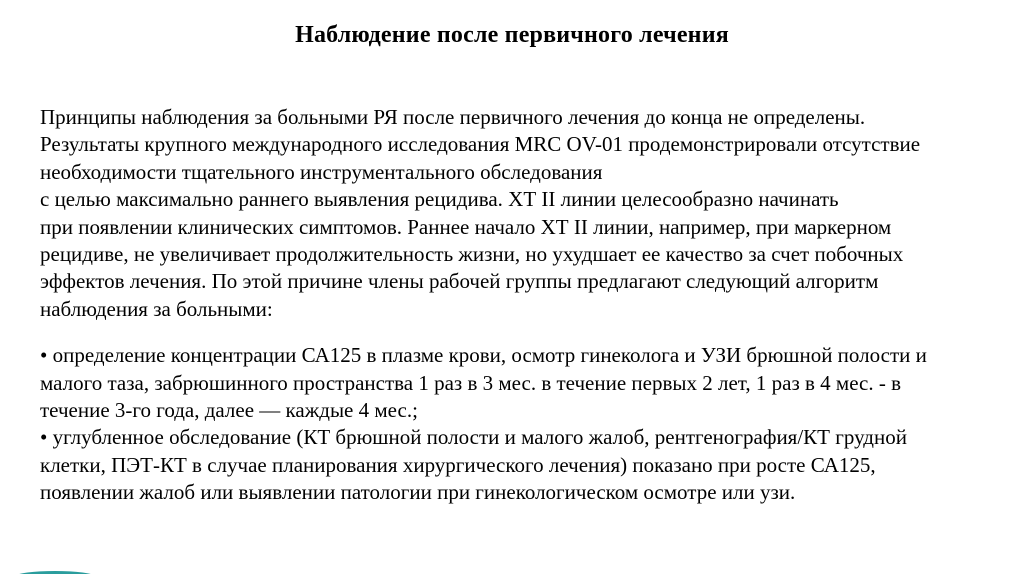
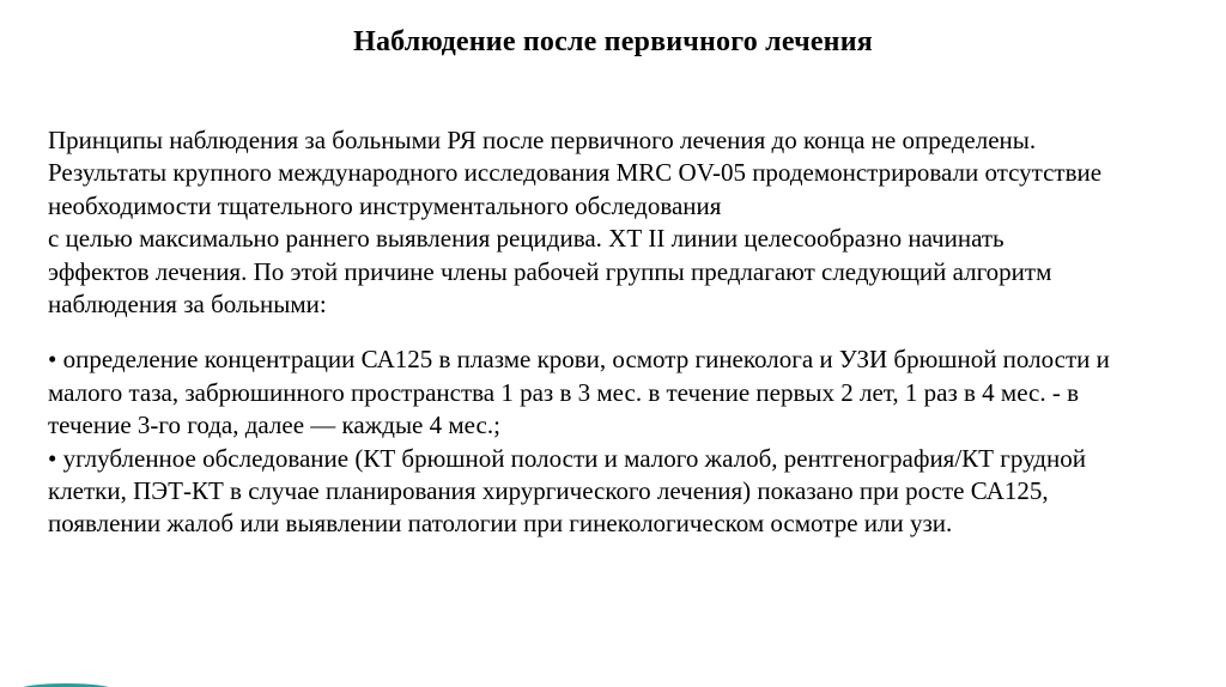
  Наблюдение после первичного лечения
  Принципы наблюдения за больными РЯ после первичного лечения до конца не определены.
- Результаты крупного международного исследования MRC OV-01 продемонстрировали отсутствие
+ Результаты крупного международного исследования MRC OV-05 продемонстрировали отсутствие
  необходимости тщательного инструментального обследования
  с целью максимально раннего выявления рецидива. ХТ II линии целесообразно начинать
- при появлении клинических симптомов. Раннее начало ХТ II линии, например, при маркерном
- рецидиве, не увеличивает продолжительность жизни, но ухудшает ее качество за счет побочных
  эффектов лечения. По этой причине члены рабочей группы предлагают следующий алгоритм
  наблюдения за больными:
  • определение концентрации СА125 в плазме крови, осмотр гинеколога и УЗИ брюшной полости и
  малого таза, забрюшинного пространства 1 раз в 3 мес. в течение первых 2 лет, 1 раз в 4 мес. - в
  течение 3-го года, далее — каждые 4 мес.;
  • углубленное обследование (КТ брюшной полости и малого жалоб, рентгенография/КТ грудной
  клетки, ПЭТ-КТ в случае планирования хирургического лечения) показано при росте СА125,
  появлении жалоб или выявлении патологии при гинекологическом осмотре или узи.
